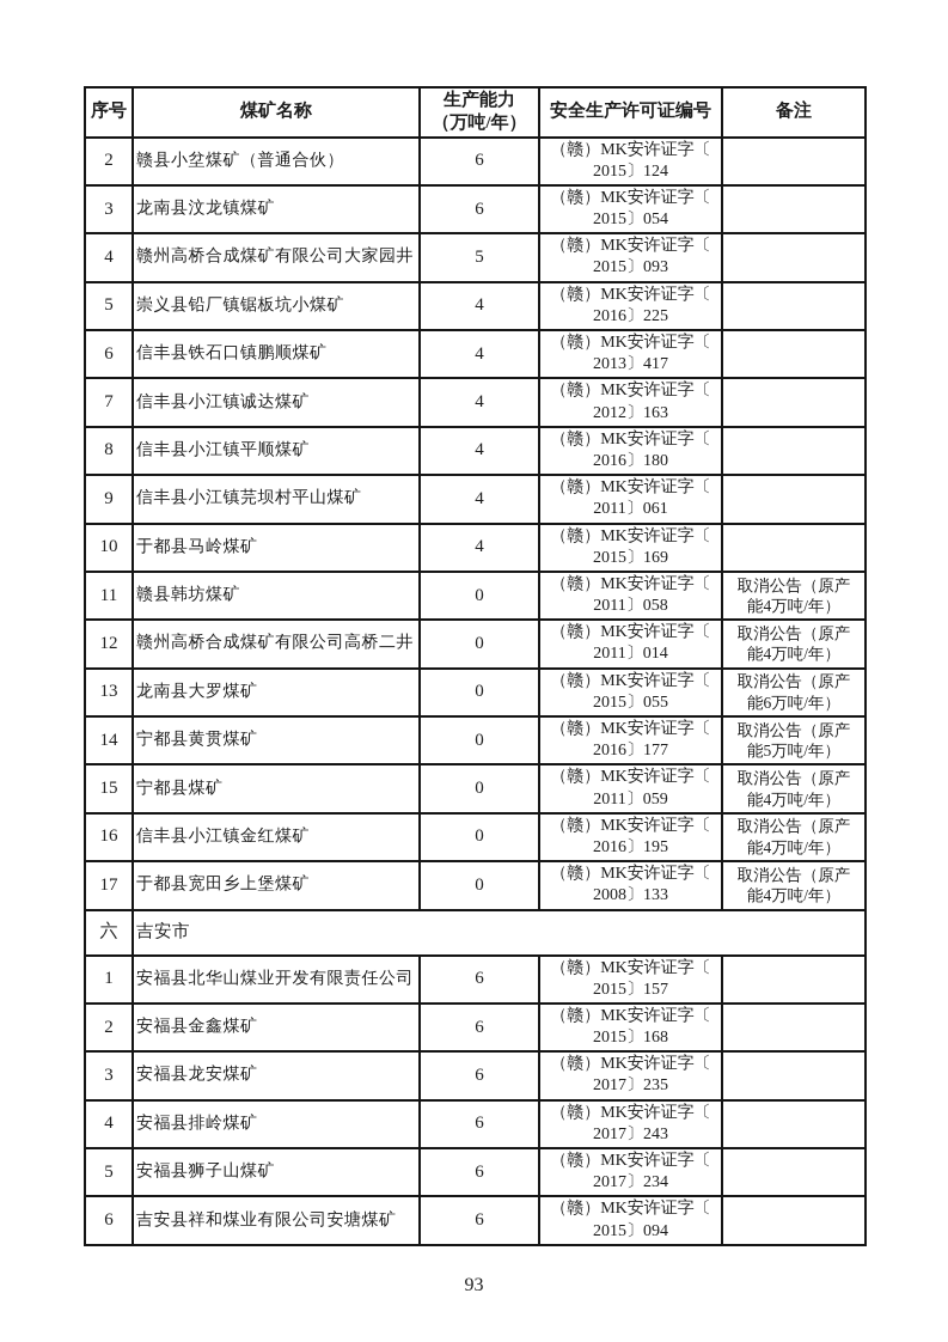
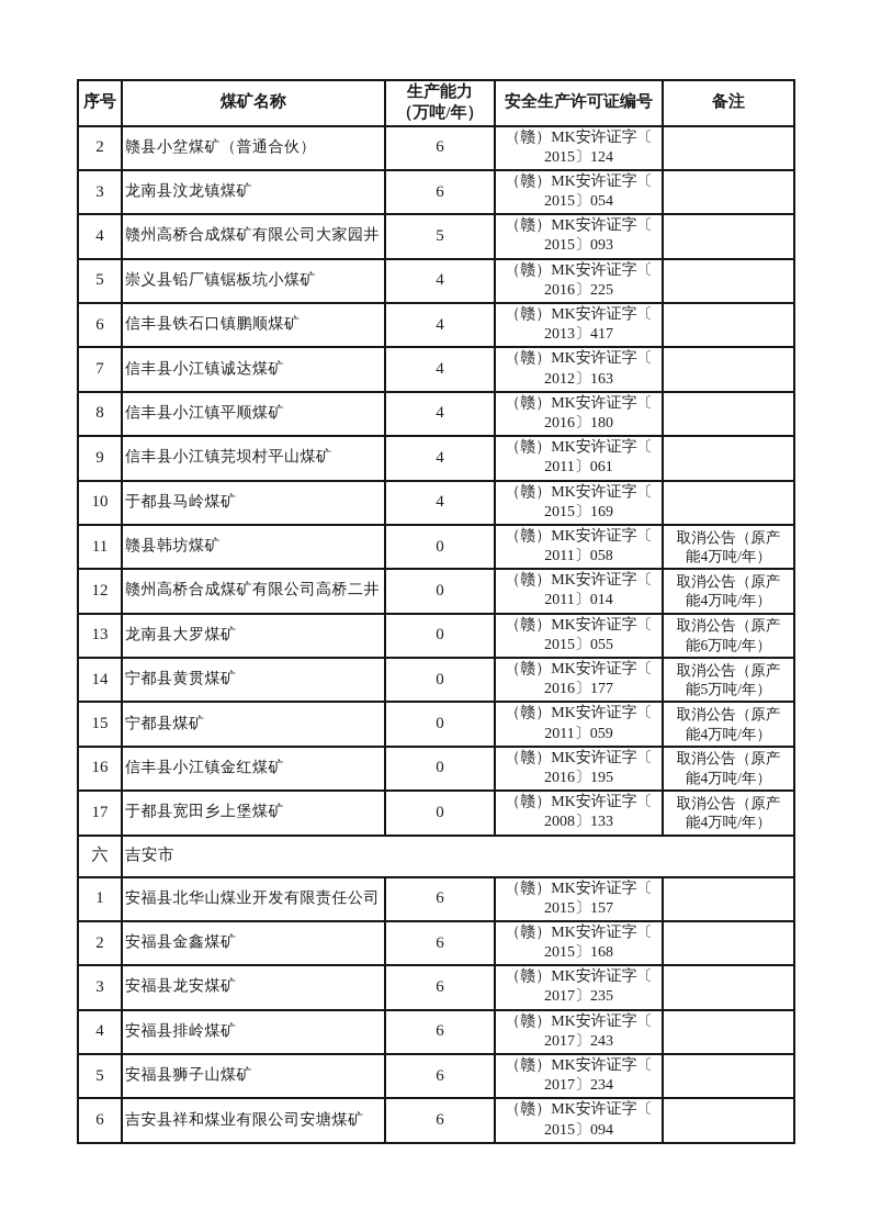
  序号	煤矿名称	生产能力 （万吨/年）	安全生产许可证编号	备注
  2	赣县小坌煤矿（普通合伙）	6	（赣）MK安许证字〔 2015〕124
  3	龙南县汶龙镇煤矿	6	（赣）MK安许证字〔 2015〕054
  4	赣州高桥合成煤矿有限公司大家园井	5	（赣）MK安许证字〔 2015〕093
  5	崇义县铅厂镇锯板坑小煤矿	4	（赣）MK安许证字〔 2016〕225
  6	信丰县铁石口镇鹏顺煤矿	4	（赣）MK安许证字〔 2013〕417
  7	信丰县小江镇诚达煤矿	4	（赣）MK安许证字〔 2012〕163
  8	信丰县小江镇平顺煤矿	4	（赣）MK安许证字〔 2016〕180
  9	信丰县小江镇芫坝村平山煤矿	4	（赣）MK安许证字〔 2011〕061
  10	于都县马岭煤矿	4	（赣）MK安许证字〔 2015〕169
  11	赣县韩坊煤矿	0	（赣）MK安许证字〔 2011〕058	取消公告（原产 能4万吨/年）
  12	赣州高桥合成煤矿有限公司高桥二井	0	（赣）MK安许证字〔 2011〕014	取消公告（原产 能4万吨/年）
  13	龙南县大罗煤矿	0	（赣）MK安许证字〔 2015〕055	取消公告（原产 能6万吨/年）
  14	宁都县黄贯煤矿	0	（赣）MK安许证字〔 2016〕177	取消公告（原产 能5万吨/年）
  15	宁都县煤矿	0	（赣）MK安许证字〔 2011〕059	取消公告（原产 能4万吨/年）
  16	信丰县小江镇金红煤矿	0	（赣）MK安许证字〔 2016〕195	取消公告（原产 能4万吨/年）
  17	于都县宽田乡上堡煤矿	0	（赣）MK安许证字〔 2008〕133	取消公告（原产 能4万吨/年）
  六	吉安市
  1	安福县北华山煤业开发有限责任公司	6	（赣）MK安许证字〔 2015〕157
  2	安福县金鑫煤矿	6	（赣）MK安许证字〔 2015〕168
  3	安福县龙安煤矿	6	（赣）MK安许证字〔 2017〕235
  4	安福县排岭煤矿	6	（赣）MK安许证字〔 2017〕243
  5	安福县狮子山煤矿	6	（赣）MK安许证字〔 2017〕234
  6	吉安县祥和煤业有限公司安塘煤矿	6	（赣）MK安许证字〔 2015〕094
- 93
